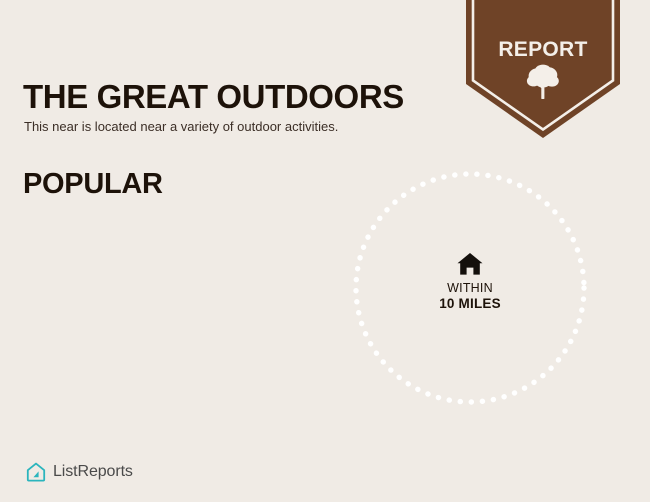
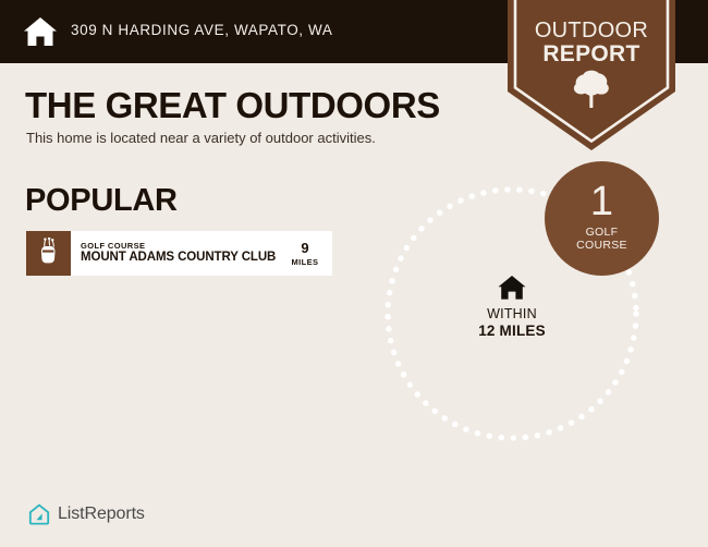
+ 309 N HARDING AVE, WAPATO, WA
+ OUTDOOR
  REPORT
  THE GREAT OUTDOORS
- This near is located near a variety of outdoor activities.
+ This home is located near a variety of outdoor activities.
  POPULAR
+ GOLF COURSE
+ MOUNT ADAMS COUNTRY CLUB
+ 9
+ MILES
+ 1
+ GOLF
+ COURSE
  WITHIN
- 10 MILES
+ 12 MILES
  ListReports
